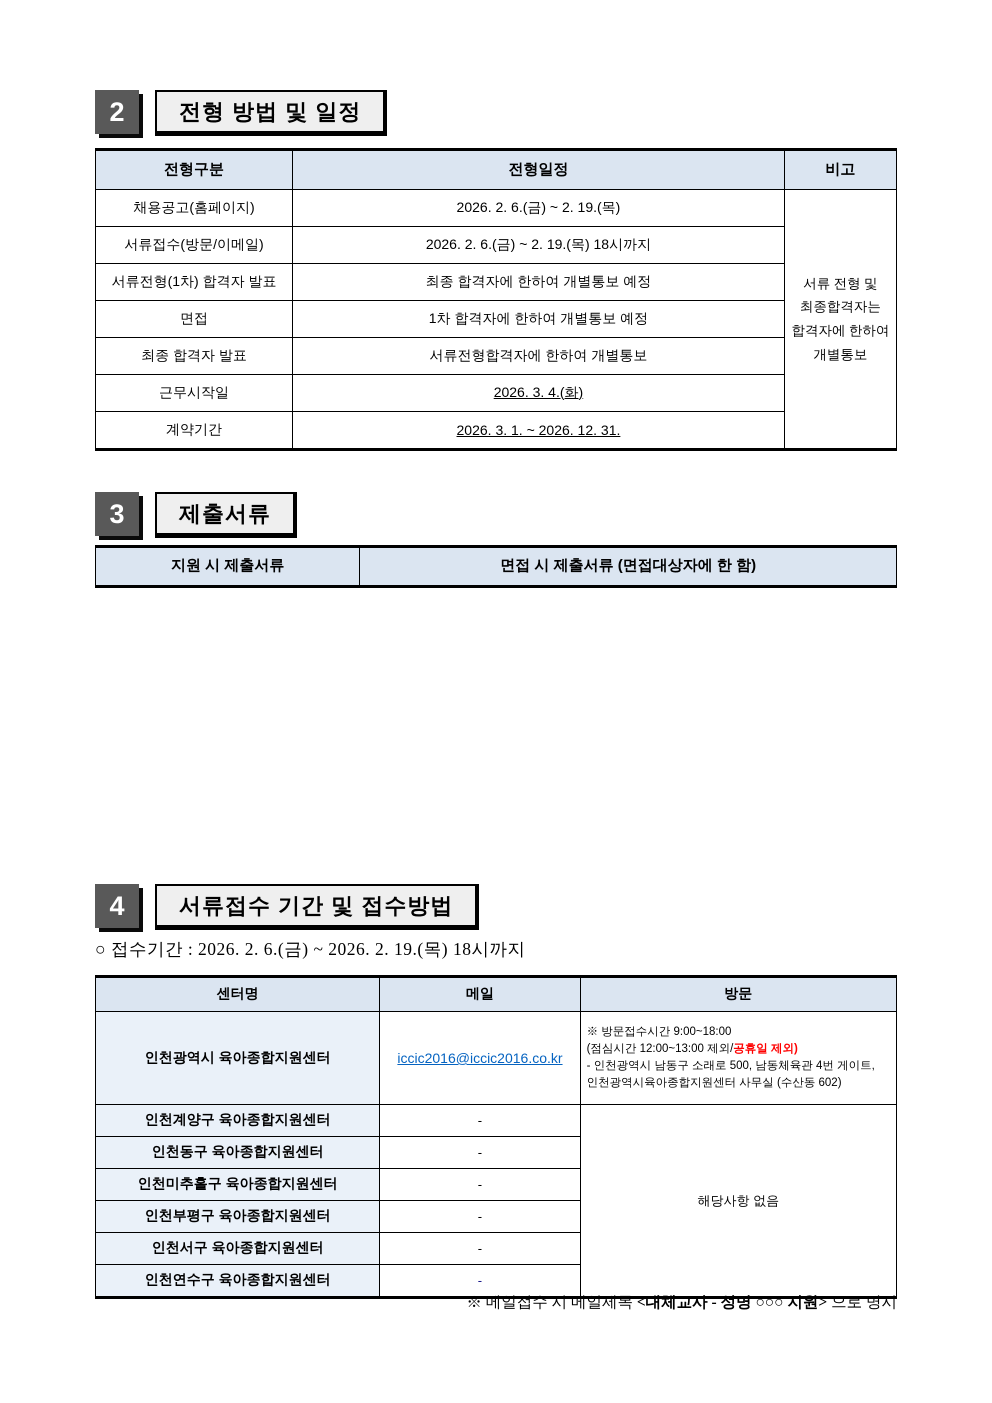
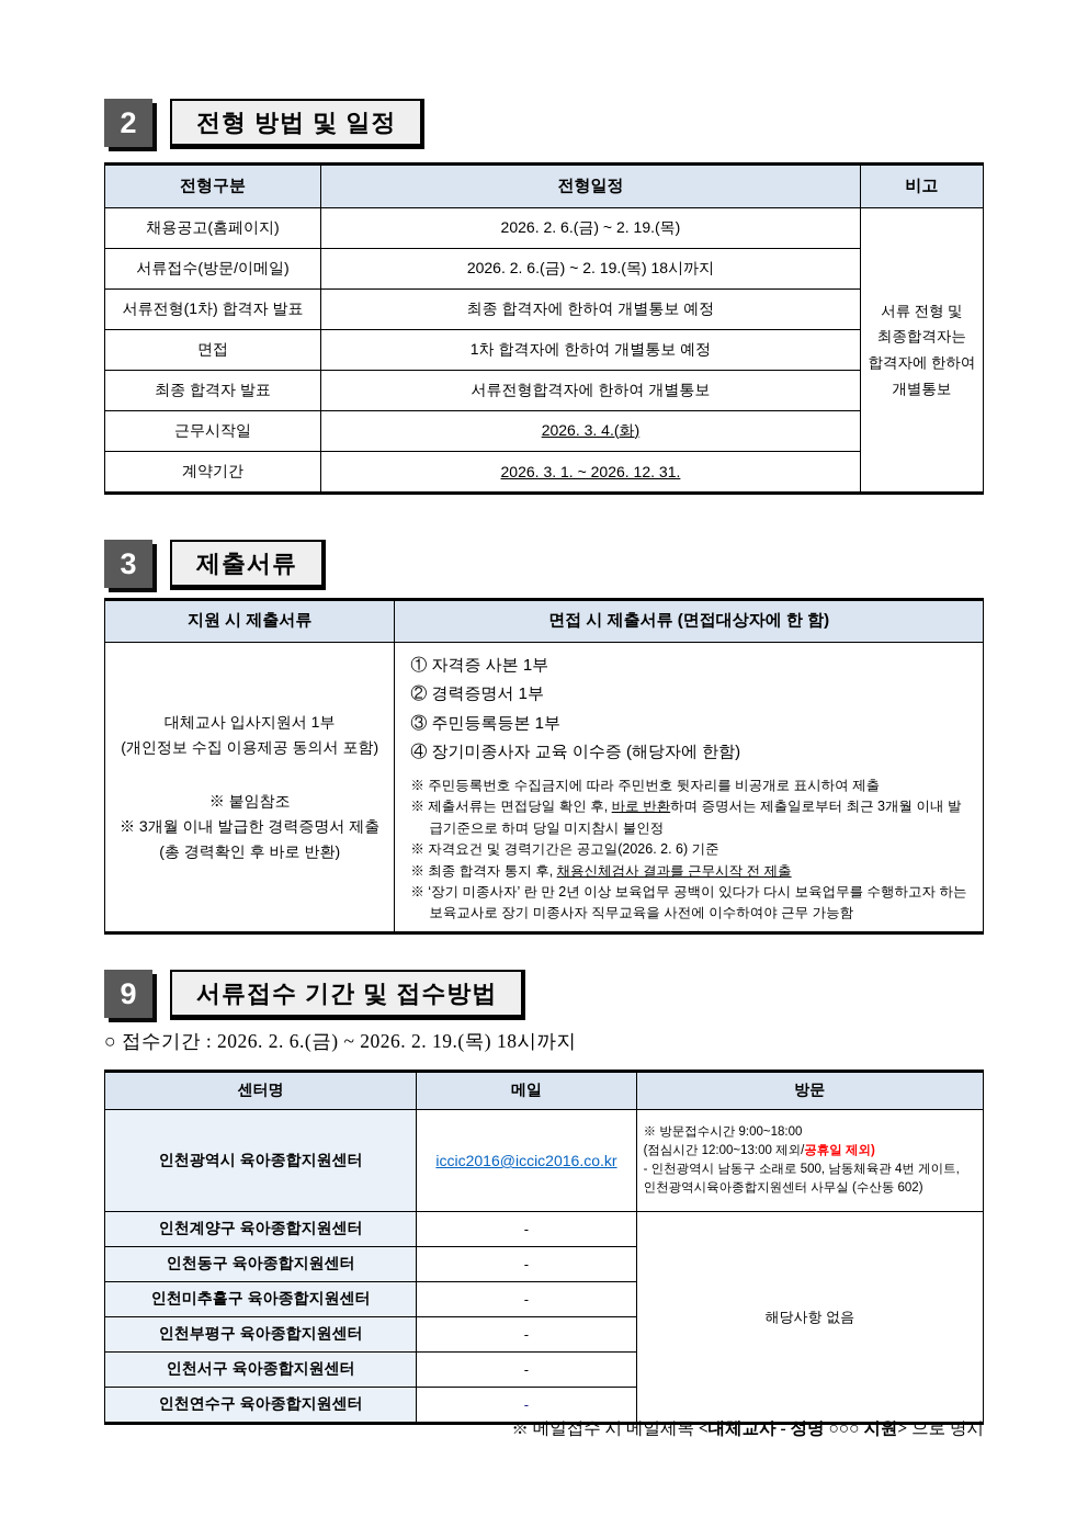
  2
  전형 방법 및 일정
  전형구분	전형일정	비고
  채용공고(홈페이지)	2026. 2. 6.(금) ~ 2. 19.(목)	서류 전형 및 최종합격자는 합격자에 한하여 개별통보
  서류접수(방문/이메일)	2026. 2. 6.(금) ~ 2. 19.(목) 18시까지
  서류전형(1차) 합격자 발표	최종 합격자에 한하여 개별통보 예정
  면접	1차 합격자에 한하여 개별통보 예정
  최종 합격자 발표	서류전형합격자에 한하여 개별통보
  근무시작일	2026. 3. 4.(화)
  계약기간	2026. 3. 1. ~ 2026. 12. 31.
  3
  제출서류
  지원 시 제출서류	면접 시 제출서류 (면접대상자에 한 함)
+ 대체교사 입사지원서 1부 (개인정보 수집 이용제공 동의서 포함) ※ 붙임참조 ※ 3개월 이내 발급한 경력증명서 제출 (총 경력확인 후 바로 반환)	① 자격증 사본 1부 ② 경력증명서 1부 ③ 주민등록등본 1부 ④ 장기미종사자 교육 이수증 (해당자에 한함) ※ 주민등록번호 수집금지에 따라 주민번호 뒷자리를 비공개로 표시하여 제출 ※ 제출서류는 면접당일 확인 후, 바로 반환하며 증명서는 제출일로부터 최근 3개월 이내 발급기준으로 하며 당일 미지참시 불인정 ※ 자격요건 및 경력기간은 공고일(2026. 2. 6) 기준 ※ 최종 합격자 통지 후, 채용신체검사 결과를 근무시작 전 제출 ※ ‘장기 미종사자’ 란 만 2년 이상 보육업무 공백이 있다가 다시 보육업무를 수행하고자 하는 보육교사로 장기 미종사자 직무교육을 사전에 이수하여야 근무 가능함
- 4
+ 9
  서류접수 기간 및 접수방법
  ○ 접수기간 : 2026. 2. 6.(금) ~ 2026. 2. 19.(목) 18시까지
  센터명	메일	방문
  인천광역시 육아종합지원센터	iccic2016@iccic2016.co.kr	※ 방문접수시간 9:00~18:00 (점심시간 12:00~13:00 제외/공휴일 제외) - 인천광역시 남동구 소래로 500, 남동체육관 4번 게이트, 인천광역시육아종합지원센터 사무실 (수산동 602)
  인천계양구 육아종합지원센터	-	해당사항 없음
  인천동구 육아종합지원센터	-
  인천미추홀구 육아종합지원센터	-
  인천부평구 육아종합지원센터	-
  인천서구 육아종합지원센터	-
  인천연수구 육아종합지원센터	-
  ※ 메일접수 시 메일제목 <대체교사 - 성명 ○○○ 지원> 으로 명시
